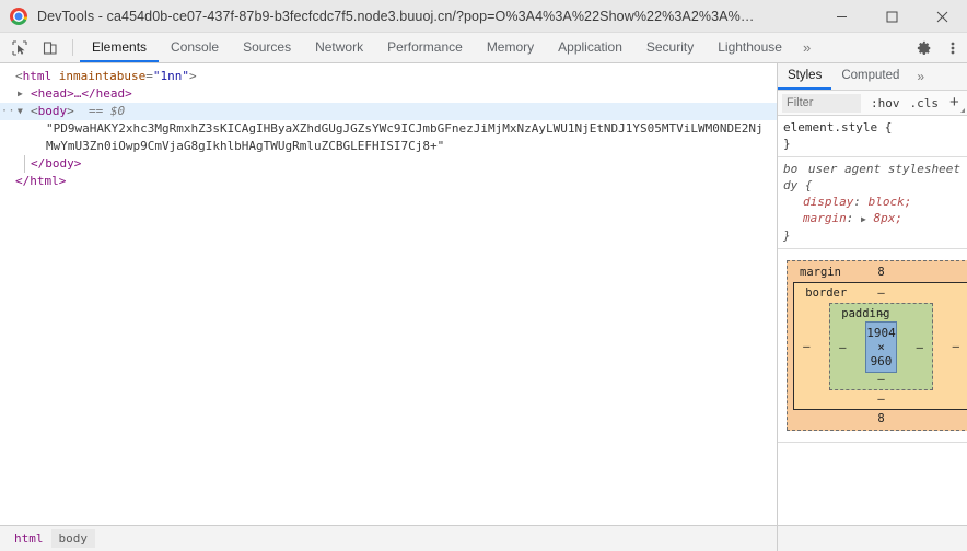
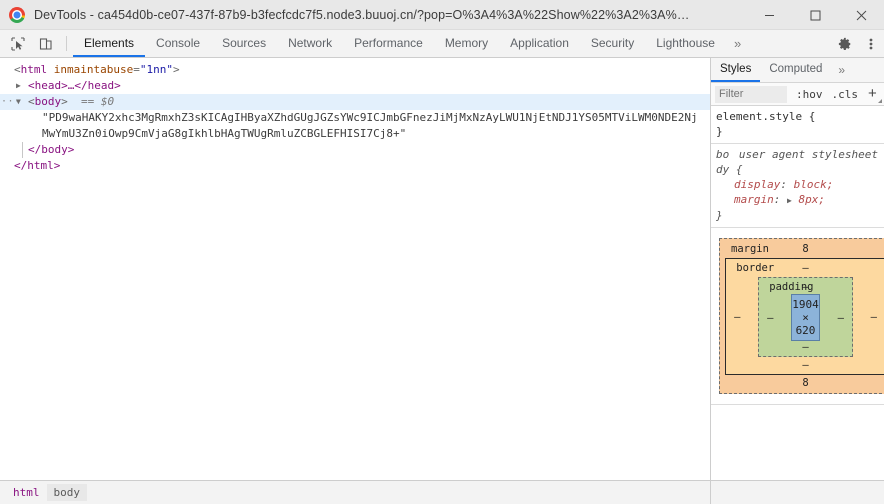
  DevTools - ca454d0b-ce07-437f-87b9-b3fecfcdc7f5.node3.buuoj.cn/?pop=O%3A4%3A%22Show%22%3A2%3A%7B
  Elements
  Console
  Sources
  Network
  Performance
  Memory
  Application
  Security
  Lighthouse
  »
  <html inmaintabuse="1nn">
  ▶
  <head>…</head>
  ···
  ▼
  <body> == $0
  "PD9waHAKY2xhc3MgRmxhZ3sKICAgIHByaXZhdGUgJGZsYWc9ICJmbGFnezJiMjMxNzAyLWU1NjEtNDJ1YS05MTViLWM0NDE2NjMwYmU3Zn0iOwp9CmVjaG8gIkhlbHAgTWUgRmluZCBGLEFHISI7Cj8+"
  </body>
  </html>
  Styles
  Computed
  »
  Filter
  :hov
  .cls
  +
  element.style {
  }
  bo
  user agent stylesheet
  dy {
  display: block;
  margin: ▶ 8px;
  }
  margin
  8
  border
  –
  –
  padding
  –
  –
- 1904 × 960
+ 1904 × 620
  –
  –
  –
  –
  8
  html
  body
